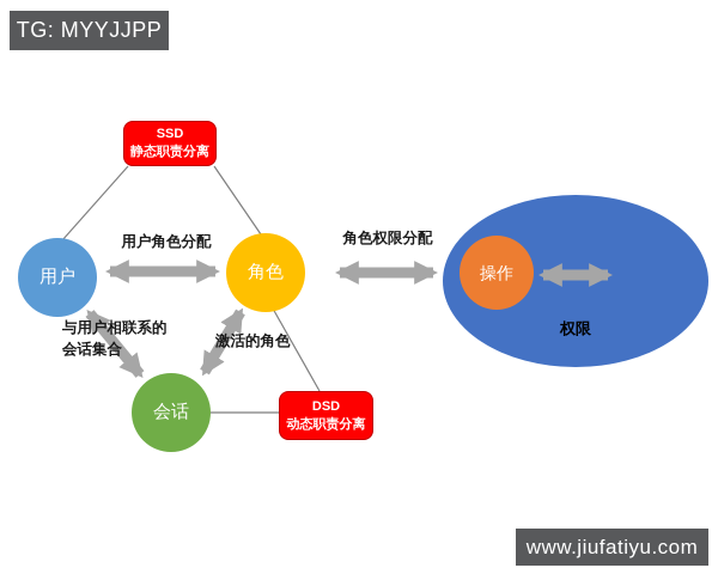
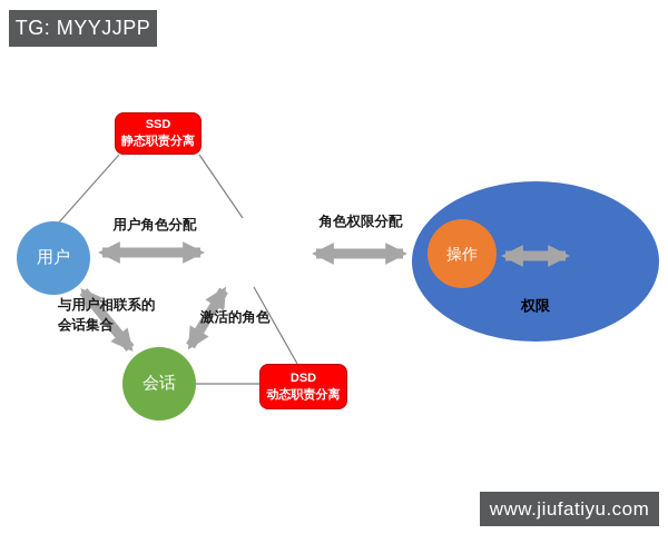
  操作
  权限
  用户
- 角色
  会话
  SSD
  静态职责分离
  DSD
  动态职责分离
  用户角色分配
  角色权限分配
  与用户相联系的
  会话集合
  激活的角色
  TG: MYYJJPP
  www.jiufatiyu.com
